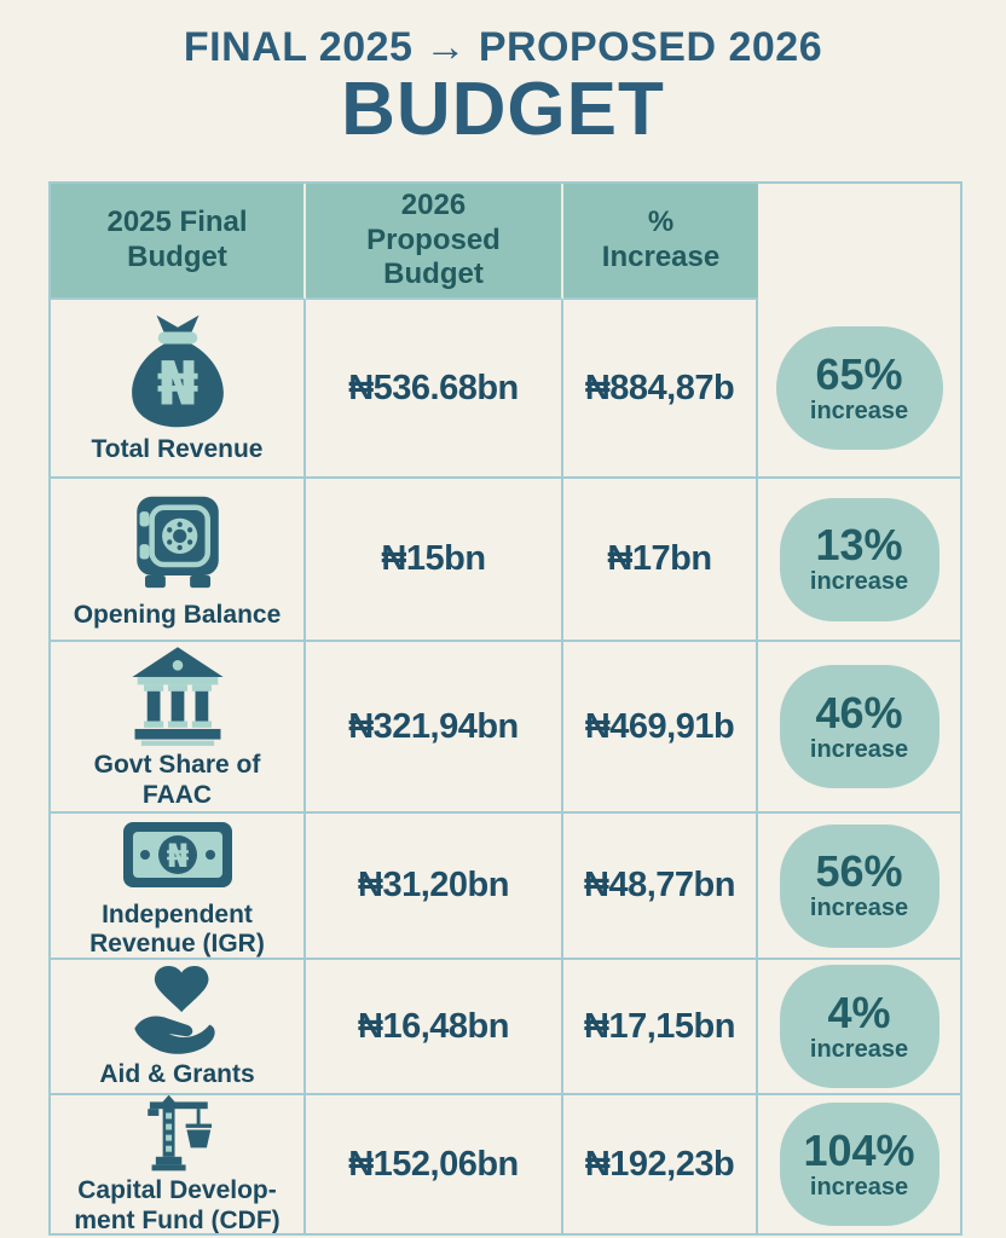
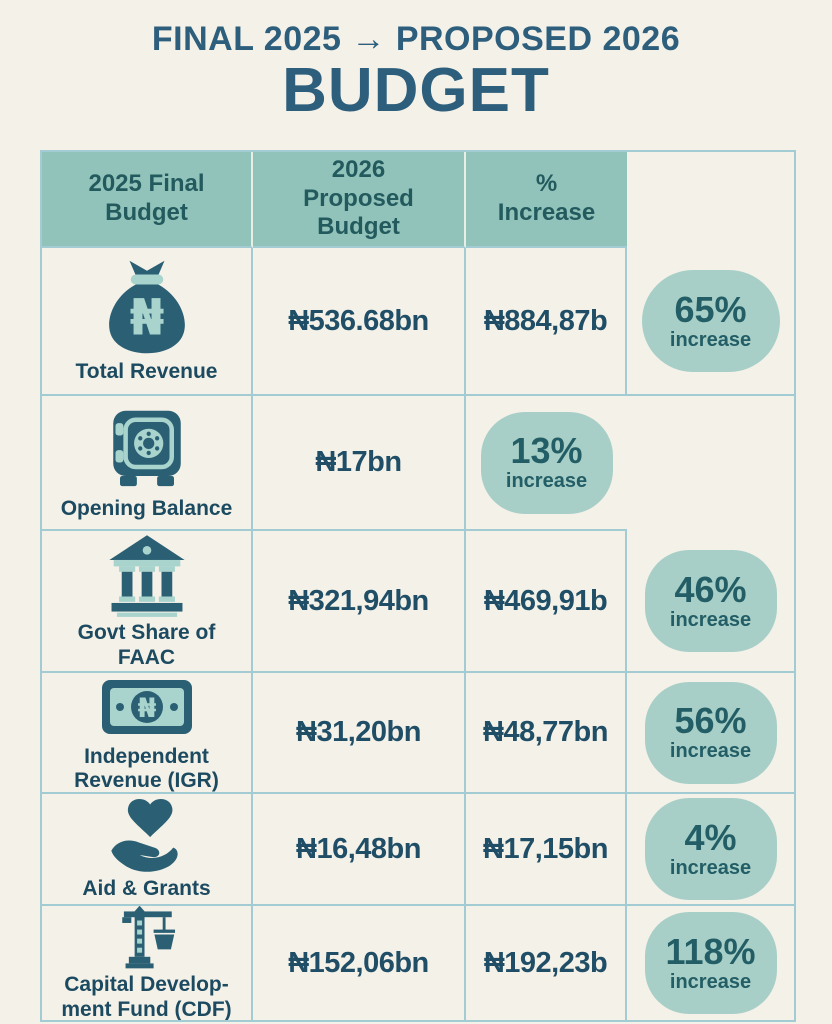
  FINAL 2025 → PROPOSED 2026
  BUDGET
  2025 Final
  Budget
  2026
  Proposed
  Budget
  %
  Increase
  ₦
  Total Revenue
  ₦536.68bn
  ₦884,87b
  65%
  increase
  Opening Balance
- ₦15bn
  ₦17bn
  13%
  increase
  Govt Share of
  FAAC
  ₦321,94bn
  ₦469,91b
  46%
  increase
  ₦
  Independent
  Revenue (IGR)
  ₦31,20bn
  ₦48,77bn
  56%
  increase
  Aid & Grants
  ₦16,48bn
  ₦17,15bn
  4%
  increase
  Capital Develop-
  ment Fund (CDF)
  ₦152,06bn
  ₦192,23b
- 104%
+ 118%
  increase
